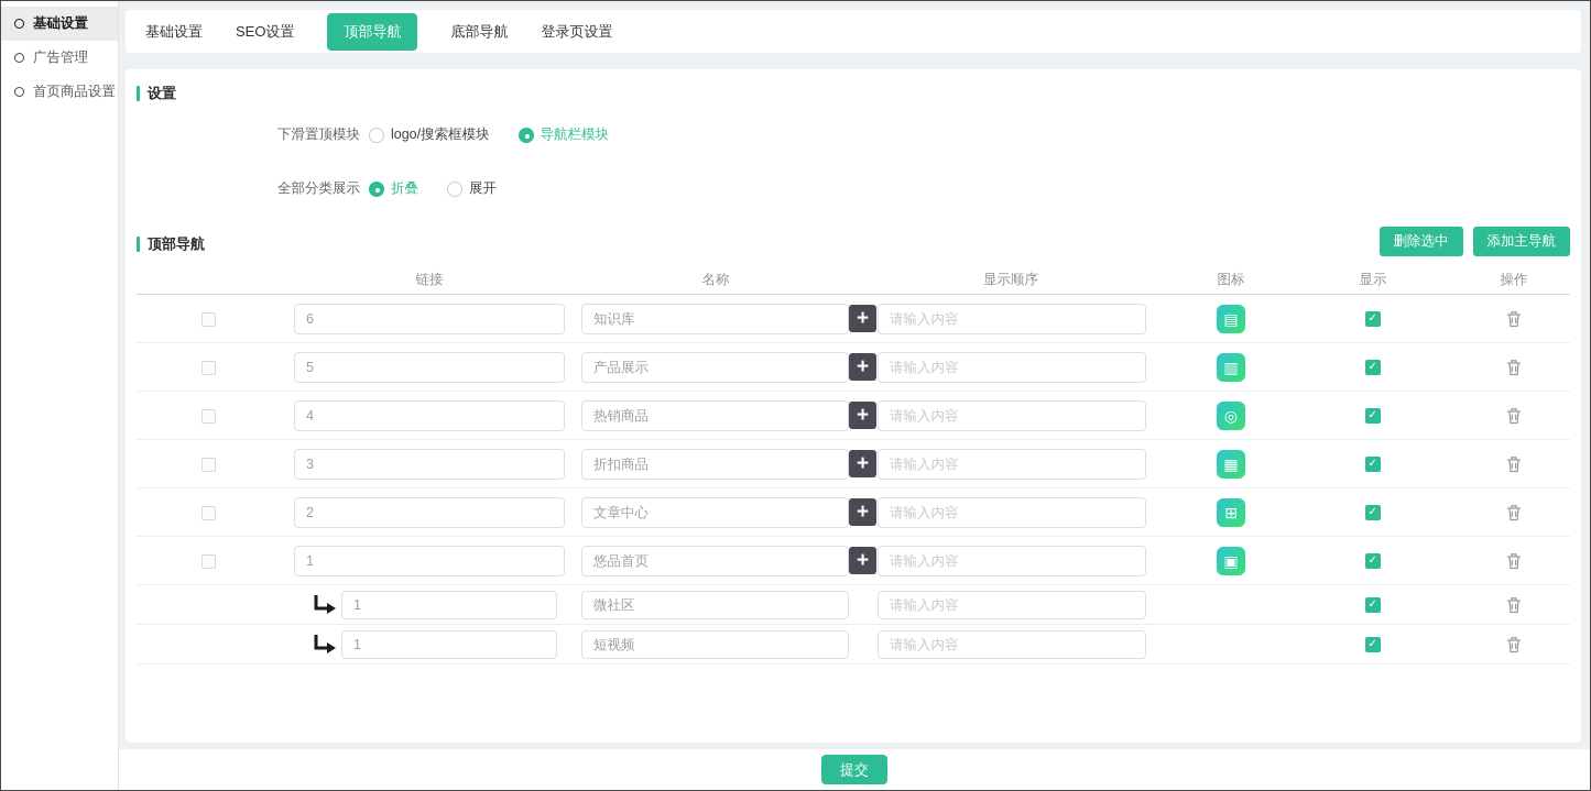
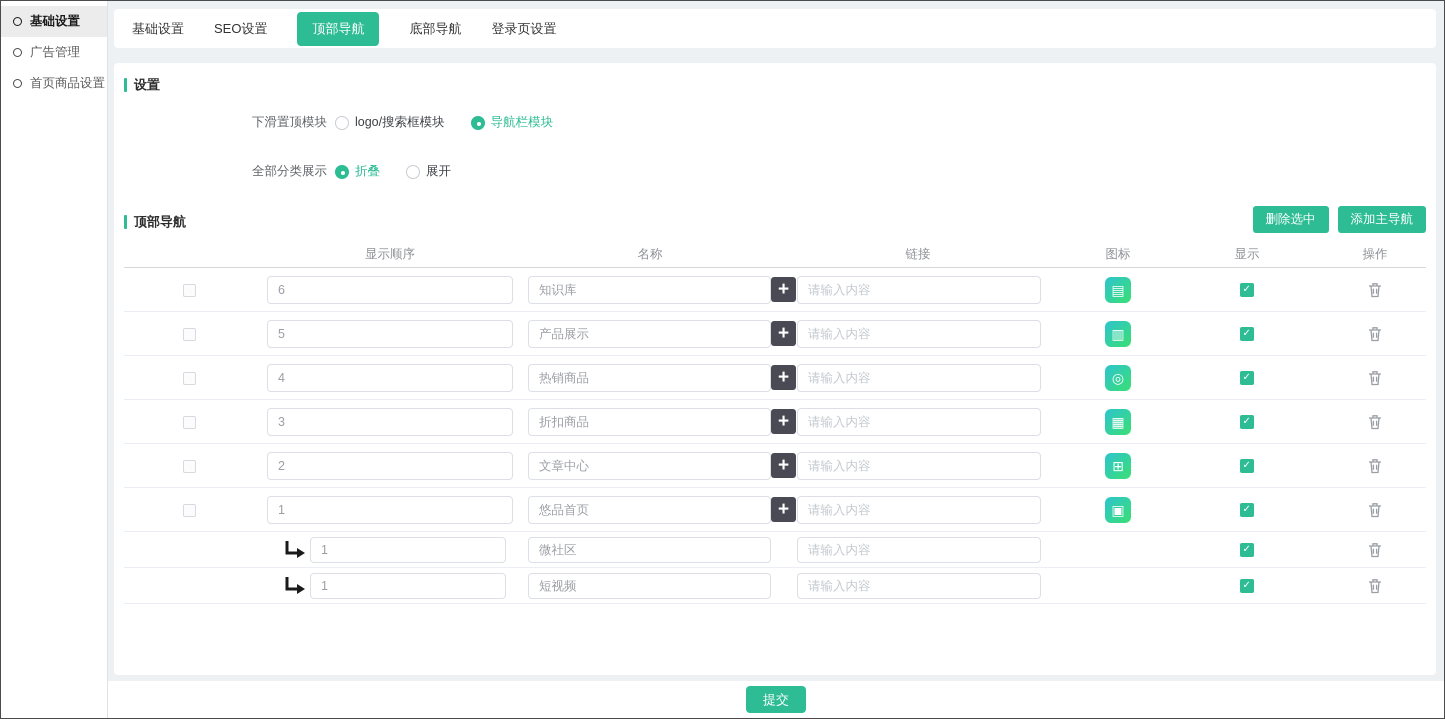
  基础设置
  广告管理
  首页商品设置
  基础设置
  SEO设置
  顶部导航
  底部导航
  登录页设置
  设置
  下滑置顶模块
  logo/搜索框模块
  导航栏模块
  全部分类展示
  折叠
  展开
  顶部导航
  删除选中
  添加主导航
- 链接
+ 显示顺序
  名称
- 显示顺序
+ 链接
  图标
  显示
  操作
  6
  知识库
  请输入内容
  ▤
  5
  产品展示
  请输入内容
  ▥
  4
  热销商品
  请输入内容
  ◎
  3
  折扣商品
  请输入内容
  ▦
  2
  文章中心
  请输入内容
  ⊞
  1
  悠品首页
  请输入内容
  ▣
  1
  微社区
  请输入内容
  1
  短视频
  请输入内容
  提交
